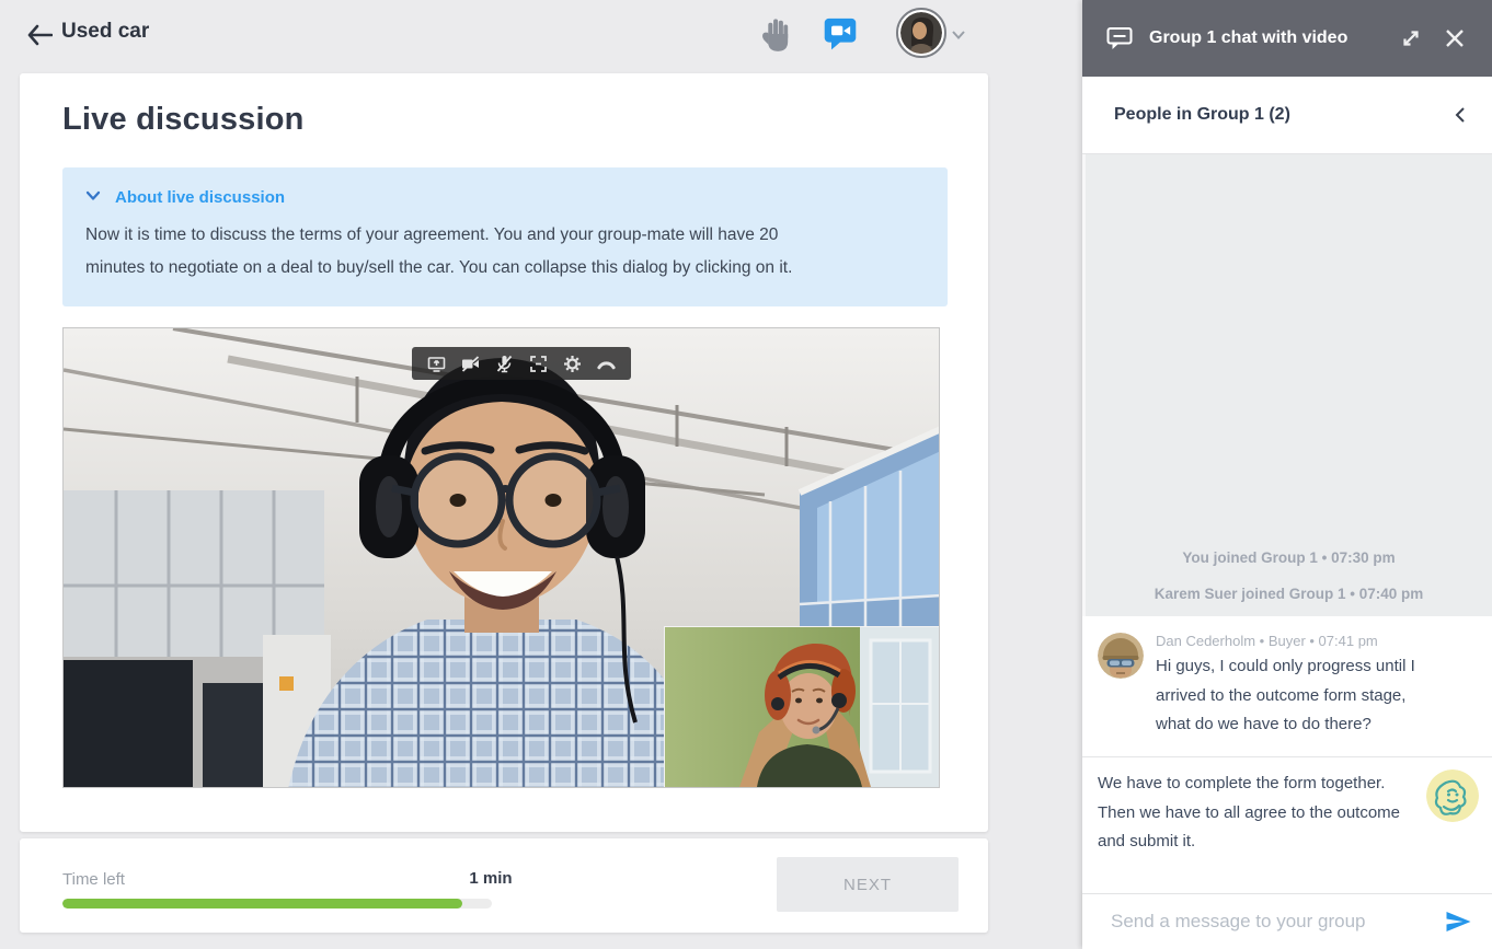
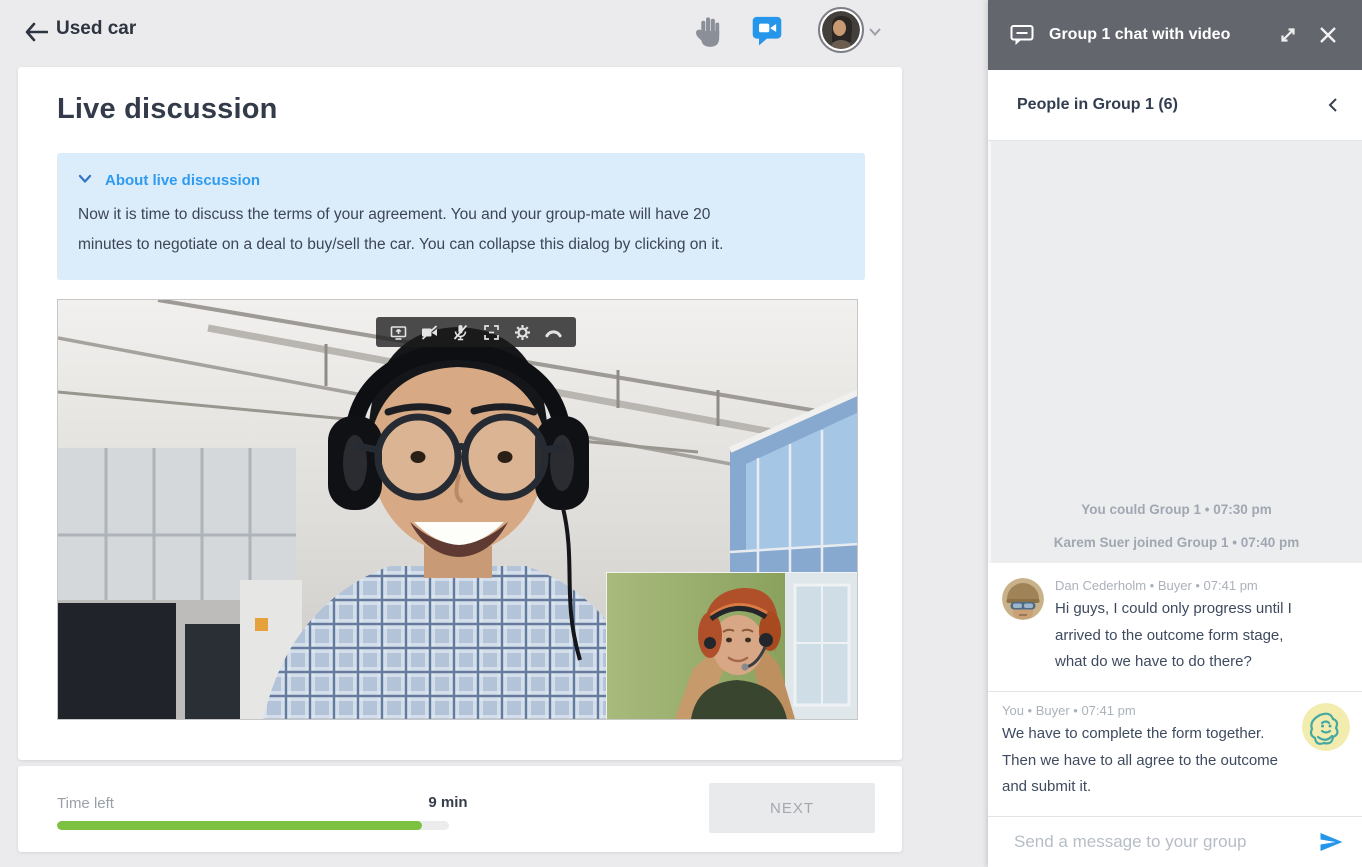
  Used car
  Live discussion
  About live discussion
  Now it is time to discuss the terms of your agreement. You and your group-mate will have 20 minutes to negotiate on a deal to buy/sell the car. You can collapse this dialog by clicking on it.
  Time left
- 1 min
+ 9 min
  NEXT
  Group 1 chat with video
- People in Group 1 (2)
+ People in Group 1 (6)
- You joined Group 1 • 07:30 pm
+ You could Group 1 • 07:30 pm
  Karem Suer joined Group 1 • 07:40 pm
  Dan Cederholm • Buyer • 07:41 pm
  Hi guys, I could only progress until I arrived to the outcome form stage, what do we have to do there?
+ You • Buyer • 07:41 pm
  We have to complete the form together. Then we have to all agree to the outcome and submit it.
  Send a message to your group
